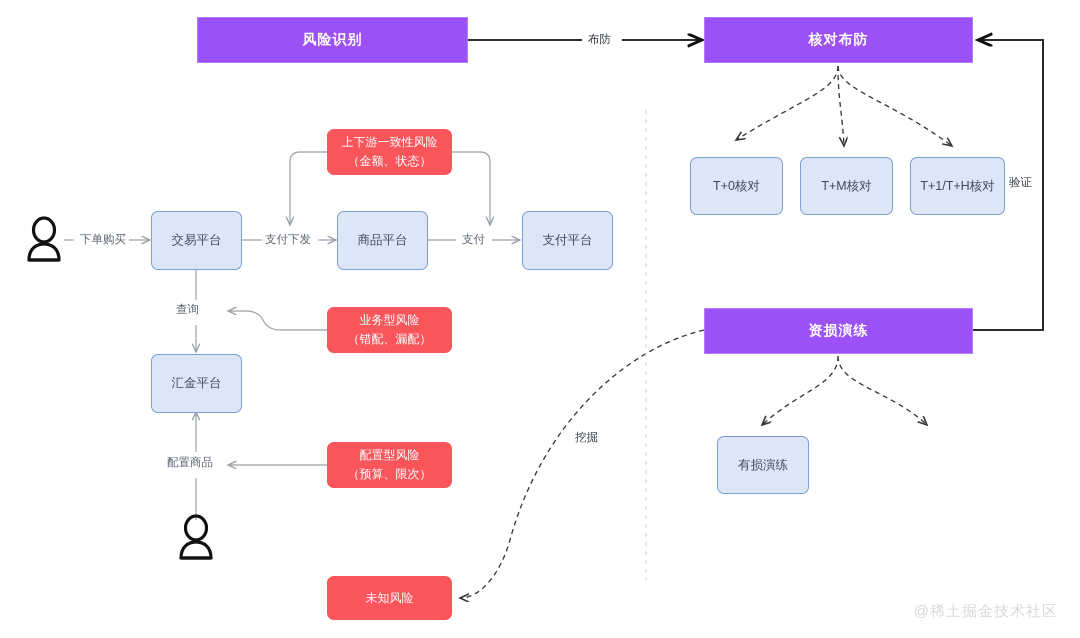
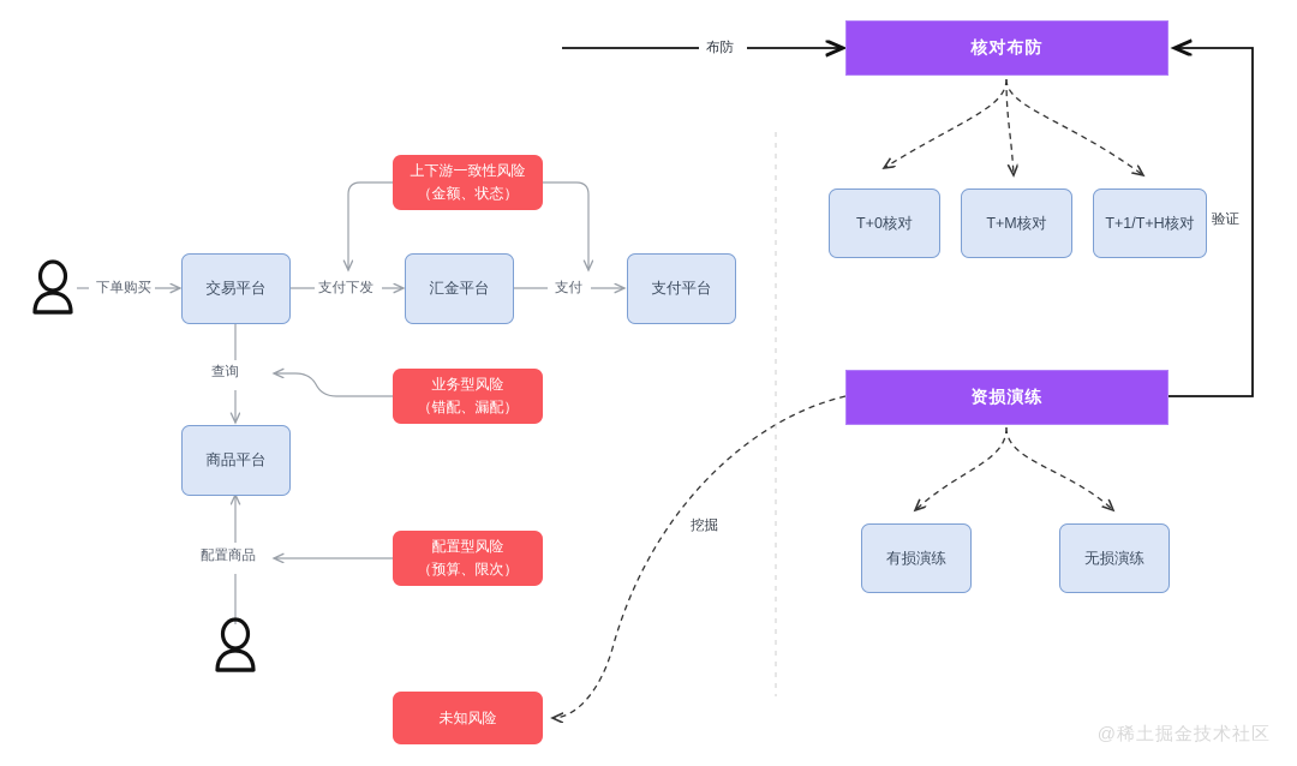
- 风险识别
  核对布防
  资损演练
  交易平台
- 商品平台
+ 汇金平台
  支付平台
- 汇金平台
+ 商品平台
  T+0核对
  T+M核对
  T+1/T+H核对
  有损演练
+ 无损演练
  上下游一致性风险
  （金额、状态）
  业务型风险
  （错配、漏配）
  配置型风险
  （预算、限次）
  未知风险
  下单购买
  支付下发
  支付
  查询
  配置商品
  布防
  验证
  挖掘
  @稀土掘金技术社区
